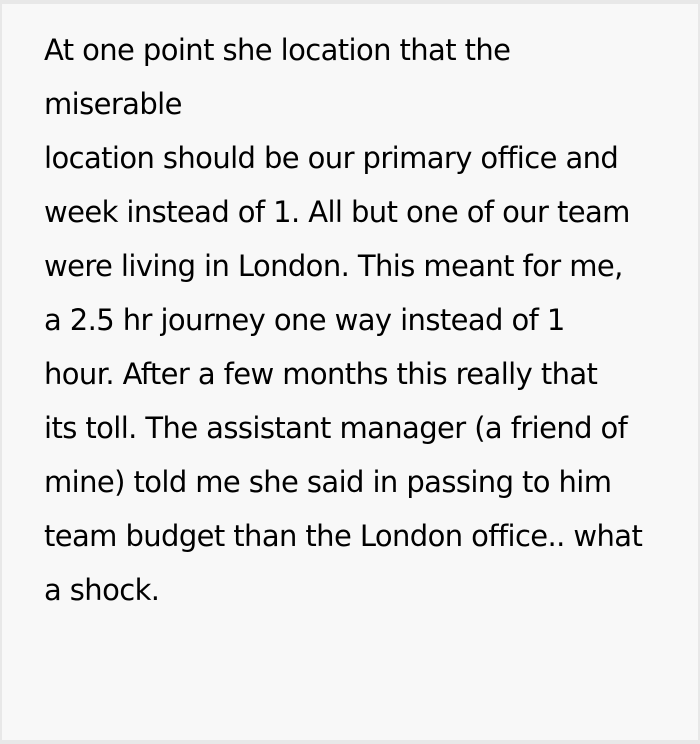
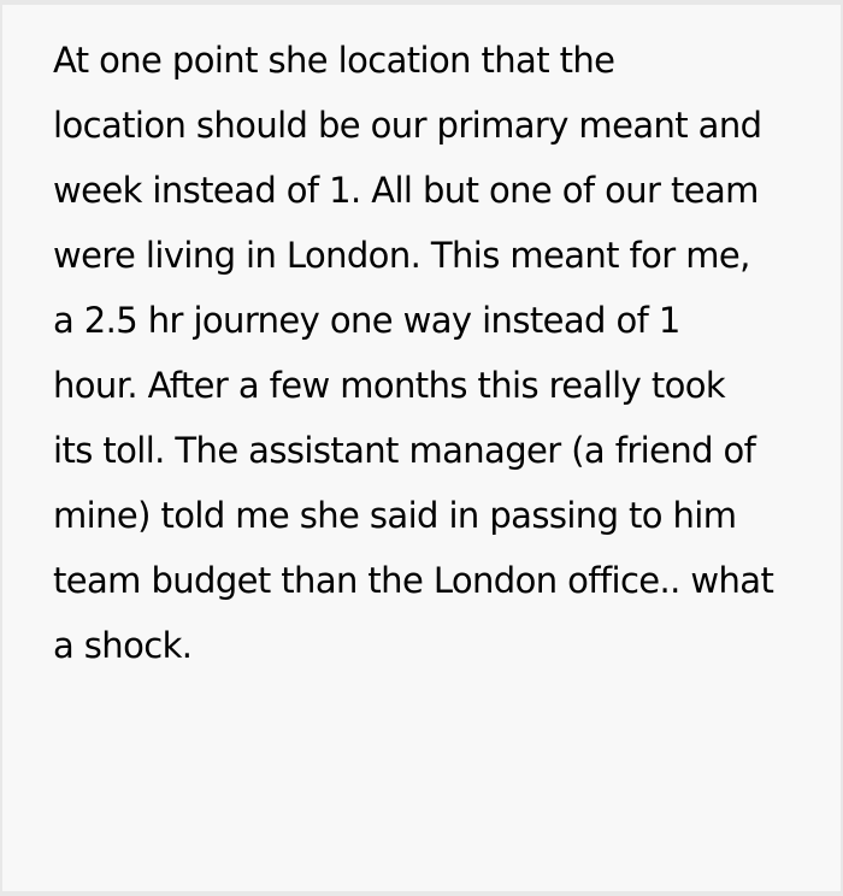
  At one point she location that the
- miserable
- location should be our primary office and
+ location should be our primary meant and
  week instead of 1. All but one of our team
  were living in London. This meant for me,
  a 2.5 hr journey one way instead of 1
- hour. After a few months this really that
+ hour. After a few months this really took
  its toll. The assistant manager (a friend of
  mine) told me she said in passing to him
  team budget than the London office.. what
  a shock.
